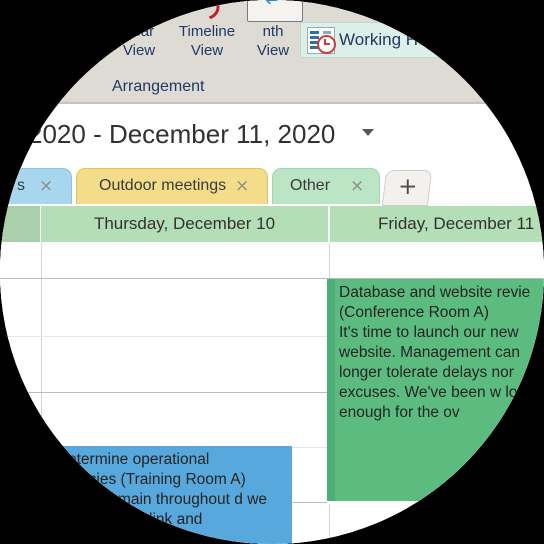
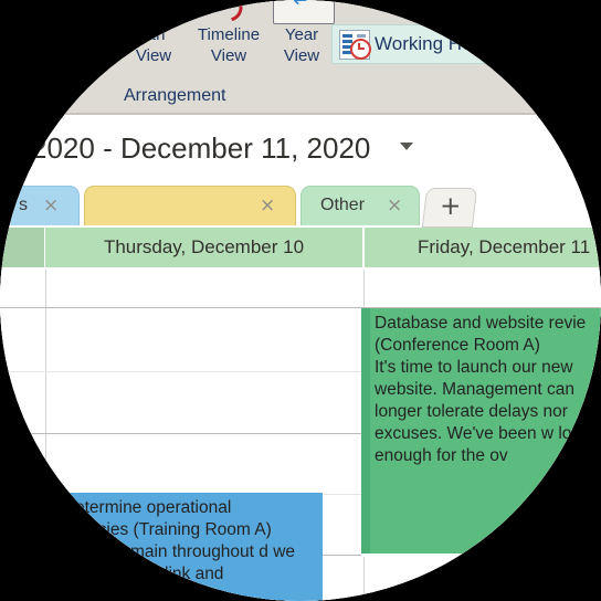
  ↵
- Year
+ nth
  View
  Timeline
  View
- nth
+ Year
  View
  Working Ho
  Arrangement
  2020 - December 11, 2020
  s
  ×
- Outdoor meetings
  ×
  Other
  ×
  Thursday, December 10
  Friday, December 11
  Database and website revie
  (Conference Room A)
  It's time to launch our new website. Management can longer tolerate delays nor excuses. We've been w long enough for the ov
  etermine operational
  iencies (Training Room A)
  sses remain throughout d we need to est link and
